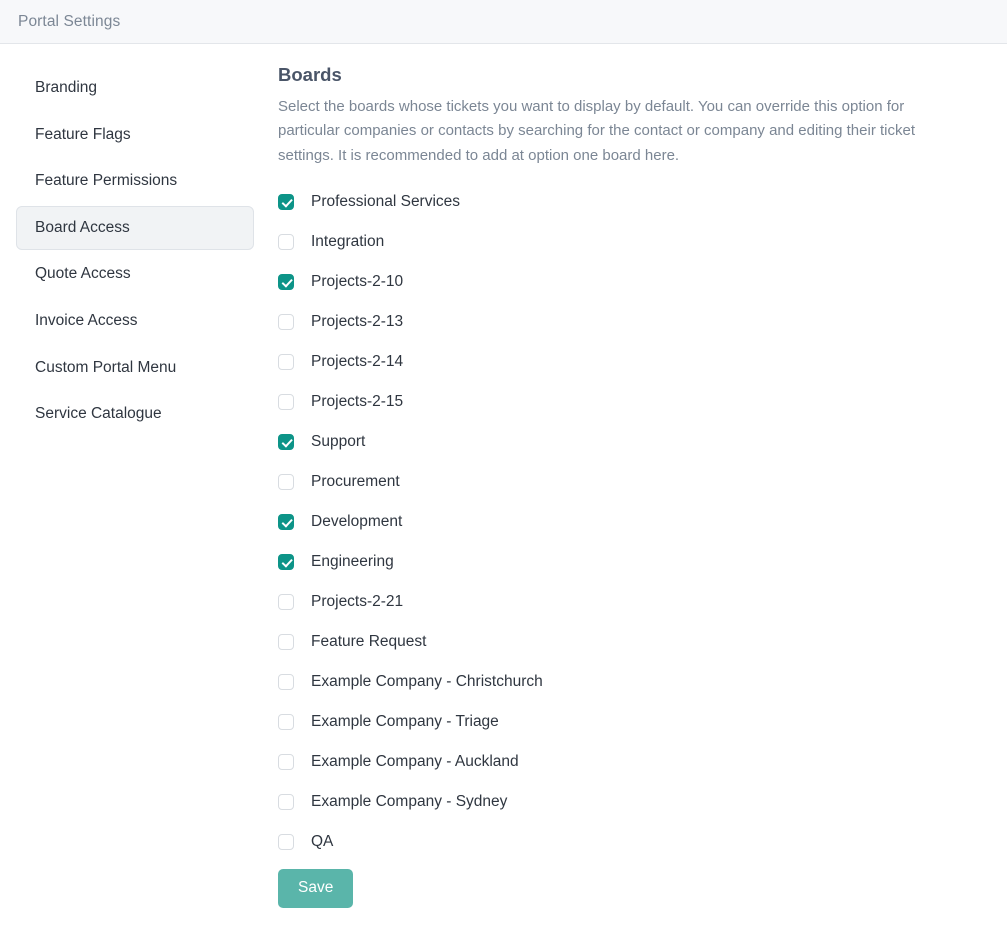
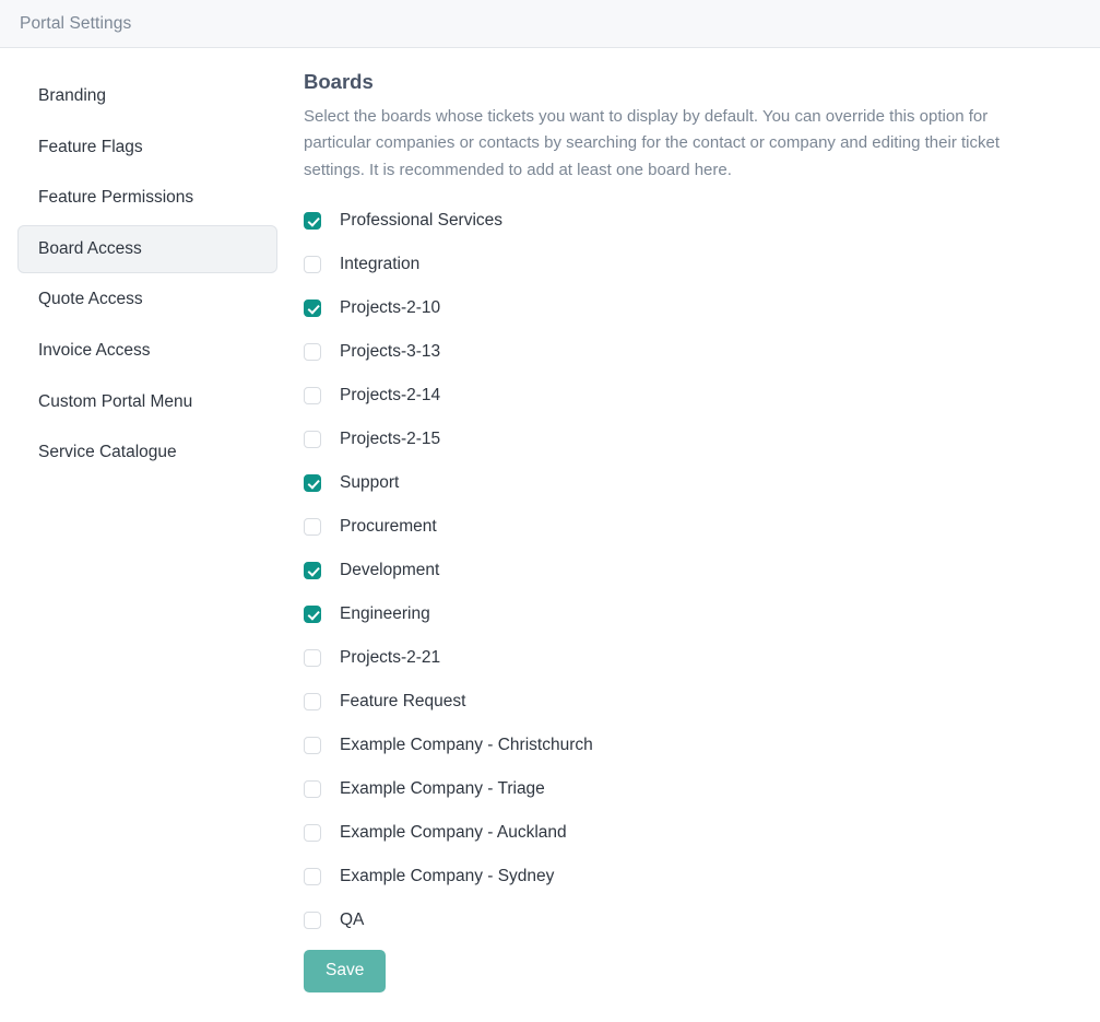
  Portal Settings
  Branding
  Feature Flags
  Feature Permissions
  Board Access
  Quote Access
  Invoice Access
  Custom Portal Menu
  Service Catalogue
  Boards
- Select the boards whose tickets you want to display by default. You can override this option for particular companies or contacts by searching for the contact or company and editing their ticket settings. It is recommended to add at option one board here.
+ Select the boards whose tickets you want to display by default. You can override this option for particular companies or contacts by searching for the contact or company and editing their ticket settings. It is recommended to add at least one board here.
  Professional Services
  Integration
  Projects-2-10
- Projects-2-13
+ Projects-3-13
  Projects-2-14
  Projects-2-15
  Support
  Procurement
  Development
  Engineering
  Projects-2-21
  Feature Request
  Example Company - Christchurch
  Example Company - Triage
  Example Company - Auckland
  Example Company - Sydney
  QA
  Save
